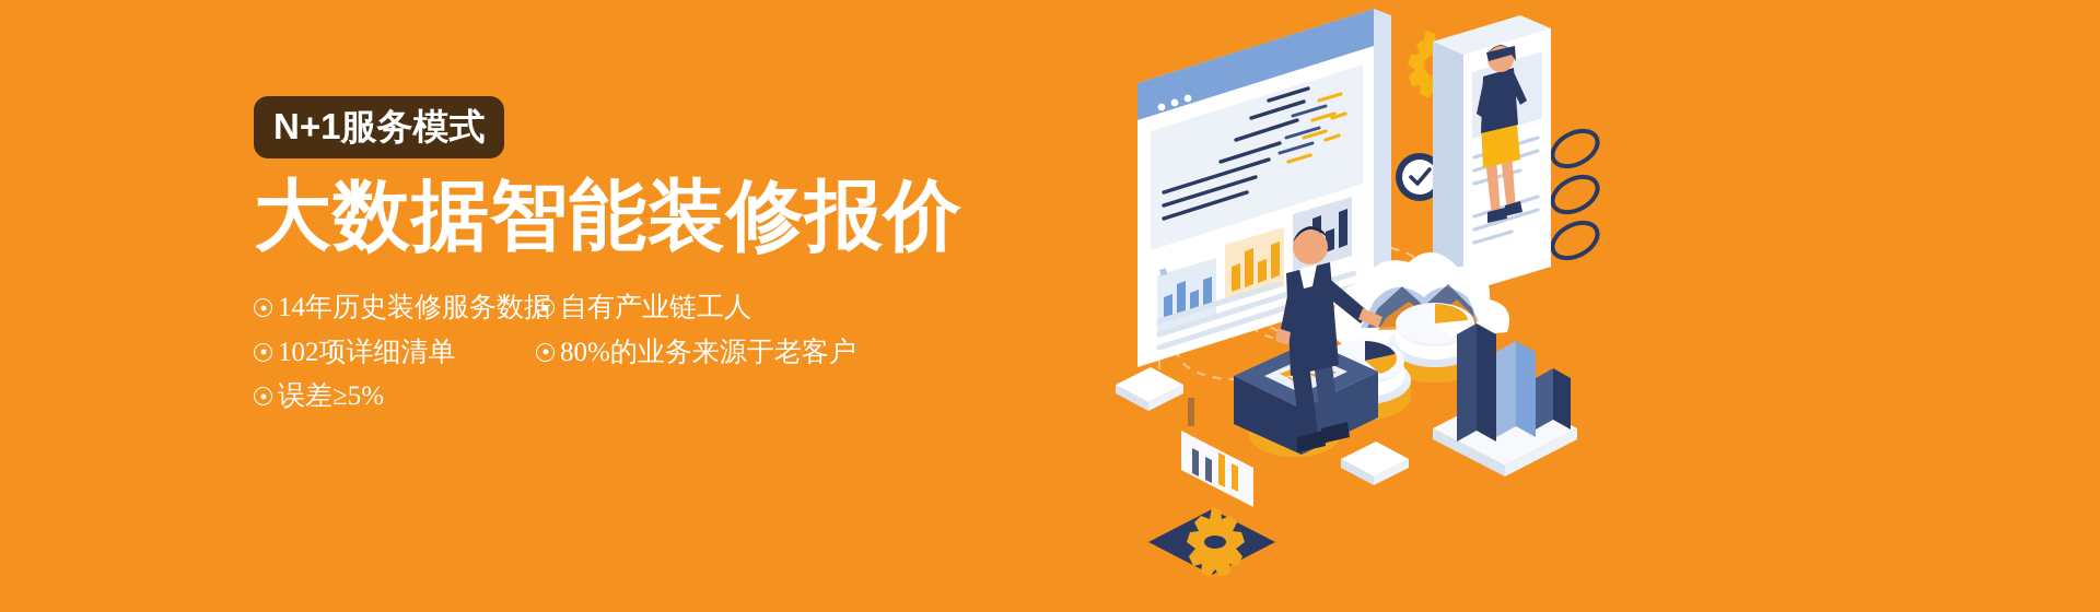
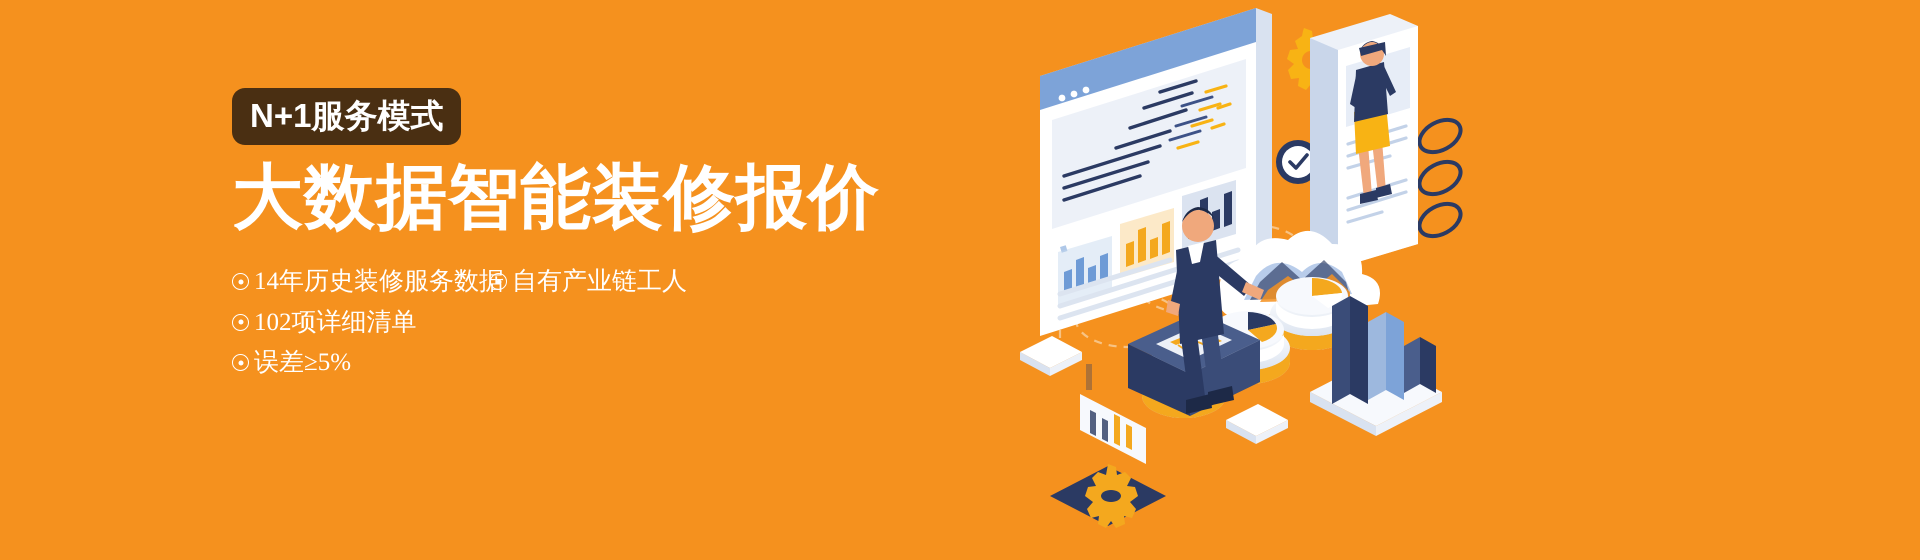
  N+1服务模式
  大数据智能装修报价
  14年历史装修服务数
  102项详细清单
  误差≥5%
  自有产业链工人
- 80%的业务来源于老客户
